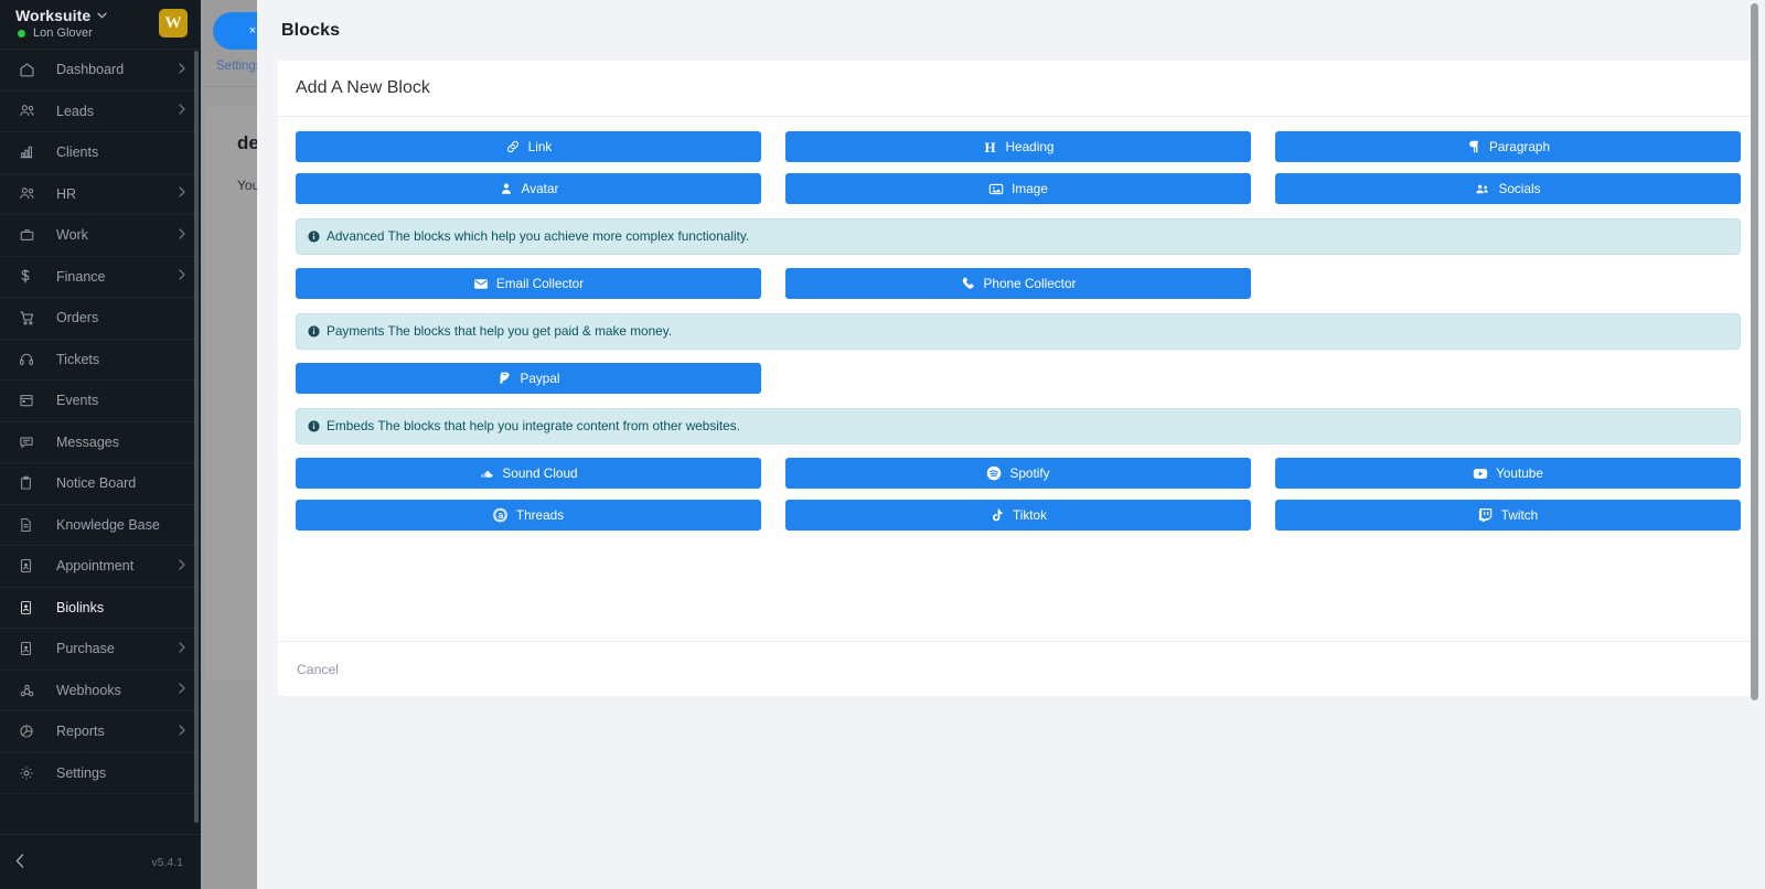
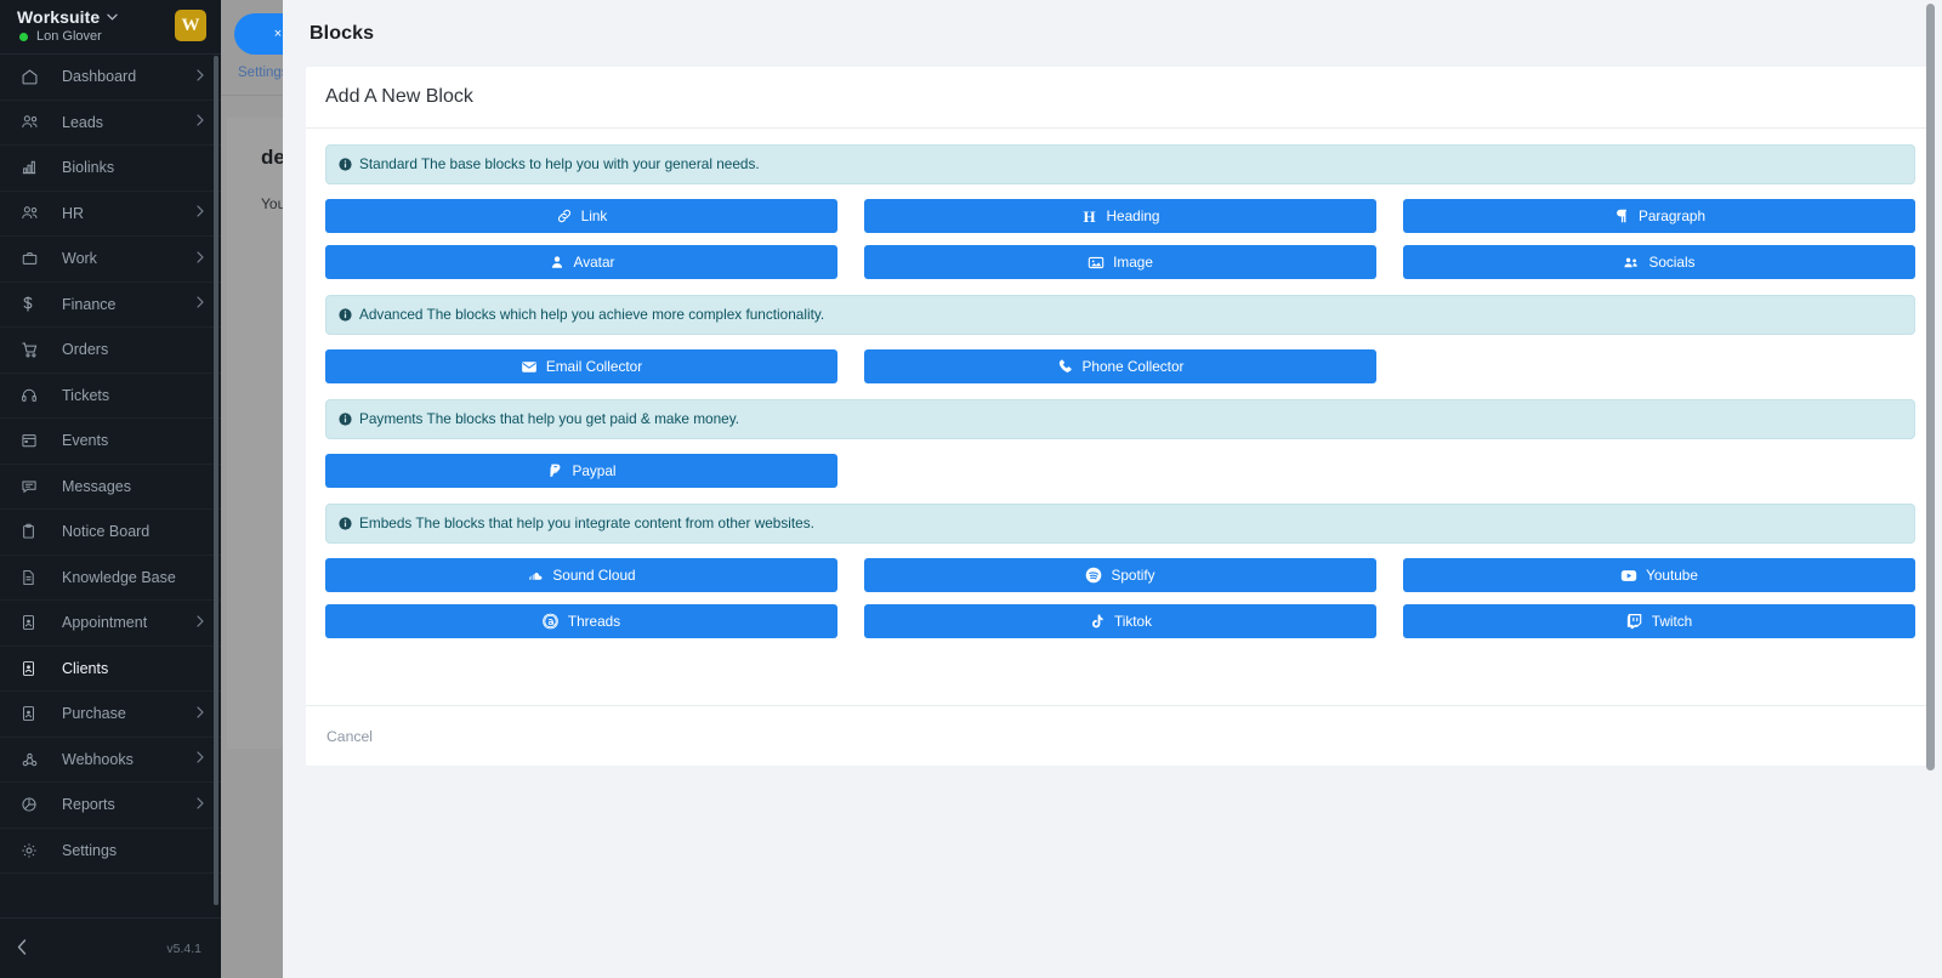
  Worksuite
  Lon Glover
  W
  Dashboard
  Leads
- Clients
+ Biolinks
  HR
  Work
  Finance
  Orders
  Tickets
  Events
  Messages
  Notice Board
  Knowledge Base
  Appointment
- Biolinks
+ Clients
  Purchase
  Webhooks
  Reports
  Settings
  v5.4.1
  ×
  Setting
  de
  You
  Blocks
  Add A New Block
+ Standard The base blocks to help you with your general needs.
  Link
  H
  Heading
  Paragraph
  Avatar
  Image
  Socials
  Advanced The blocks which help you achieve more complex functionality.
  Email Collector
  Phone Collector
  Payments The blocks that help you get paid & make money.
  Paypal
  Embeds The blocks that help you integrate content from other websites.
  Sound Cloud
  Spotify
  Youtube
  Threads
  Tiktok
  Twitch
  Cancel
